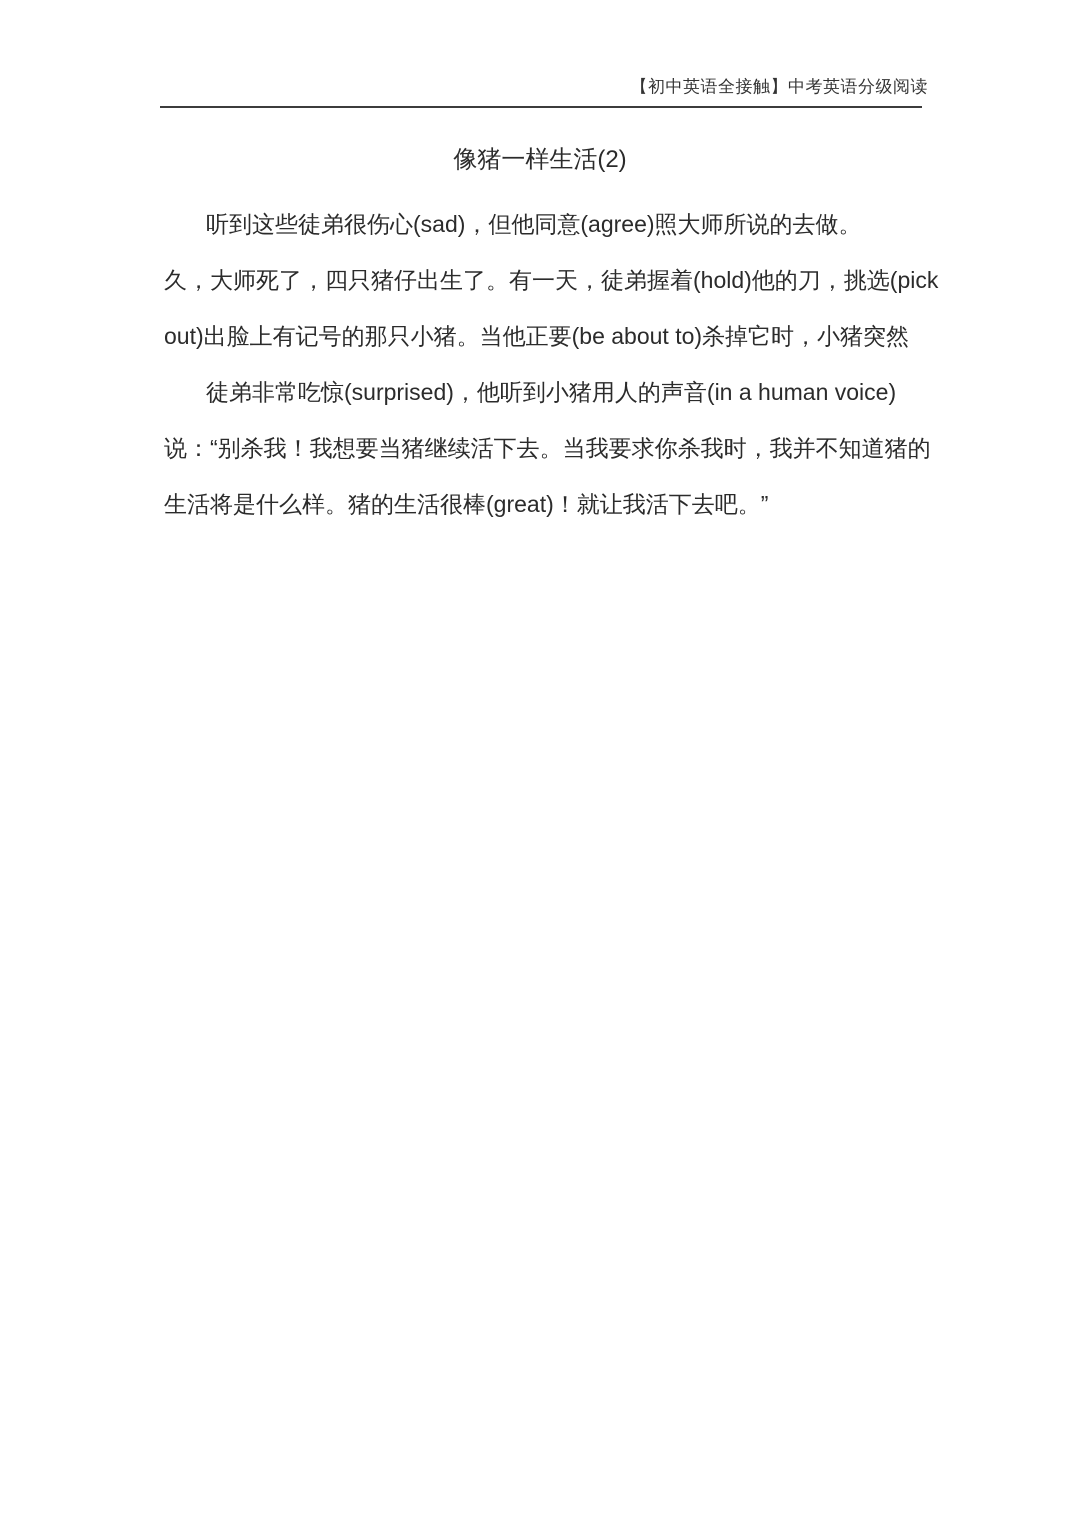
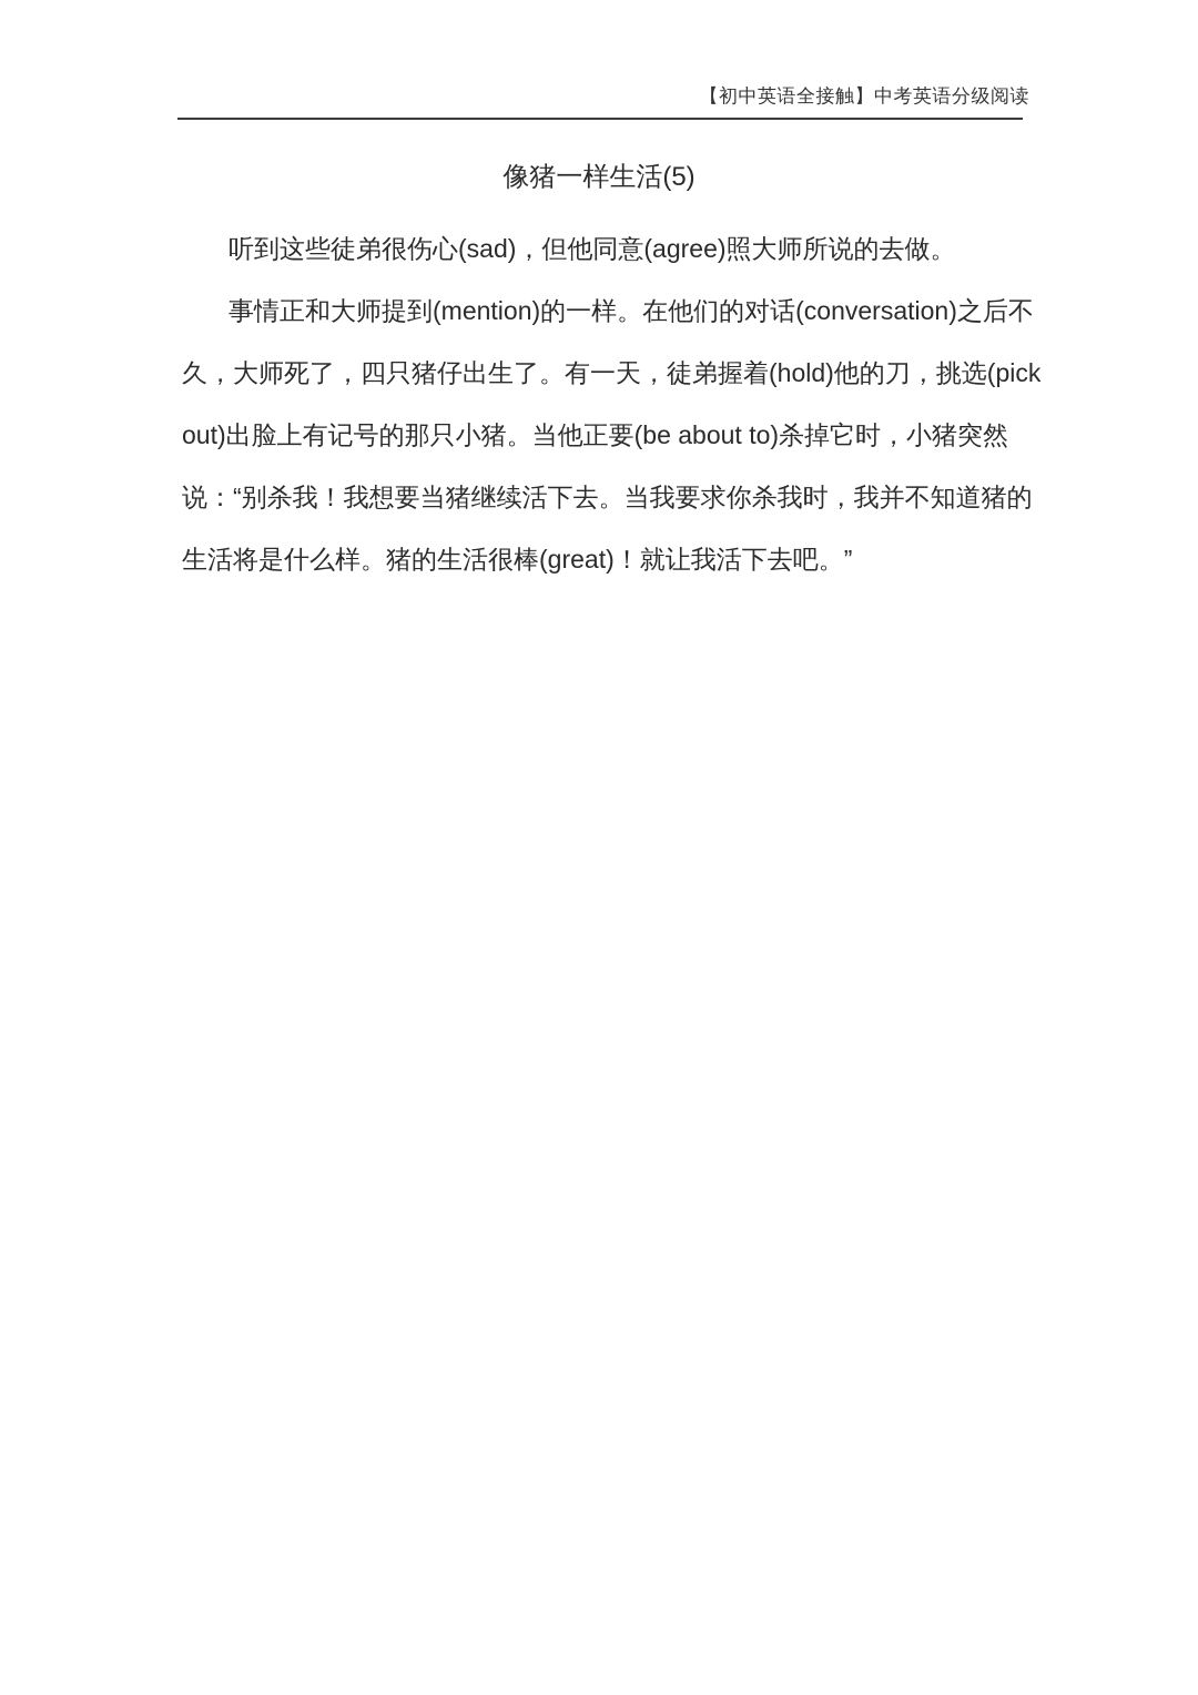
  【初中英语全接触】中考英语分级阅读
- 像猪一样生活(2)
+ 像猪一样生活(5)
  听到这些徒弟很伤心(sad)，但他同意(agree)照大师所说的去做。
+ 事情正和大师提到(mention)的一样。在他们的对话(conversation)之后不
  久，大师死了，四只猪仔出生了。有一天，徒弟握着(hold)他的刀，挑选(pick
  out)出脸上有记号的那只小猪。当他正要(be about to)杀掉它时，小猪突然
- 徒弟非常吃惊(surprised)，他听到小猪用人的声音(in a human voice)
  说：“别杀我！我想要当猪继续活下去。当我要求你杀我时，我并不知道猪的
  生活将是什么样。猪的生活很棒(great)！就让我活下去吧。”
